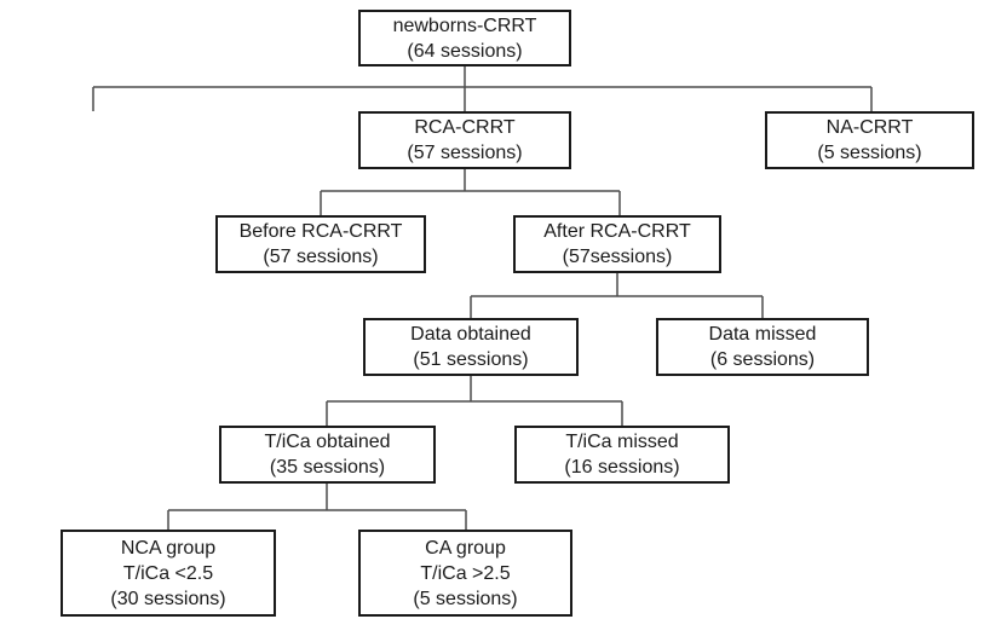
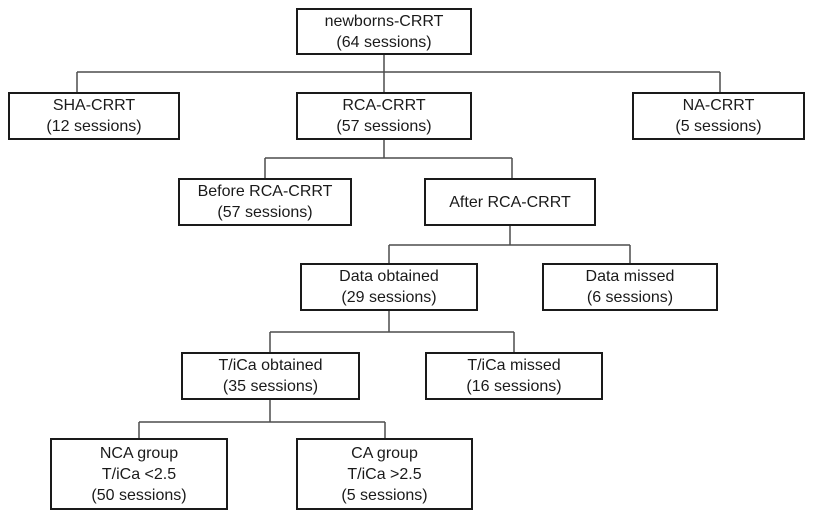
  newborns-CRRT
  (64 sessions)
+ SHA-CRRT
+ (12 sessions)
  RCA-CRRT
  (57 sessions)
  NA-CRRT
  (5 sessions)
  Before RCA-CRRT
  (57 sessions)
  After RCA-CRRT
- (57sessions)
  Data obtained
- (51 sessions)
+ (29 sessions)
  Data missed
  (6 sessions)
  T/iCa obtained
  (35 sessions)
  T/iCa missed
  (16 sessions)
  NCA group
  T/iCa <2.5
- (30 sessions)
+ (50 sessions)
  CA group
  T/iCa >2.5
  (5 sessions)
